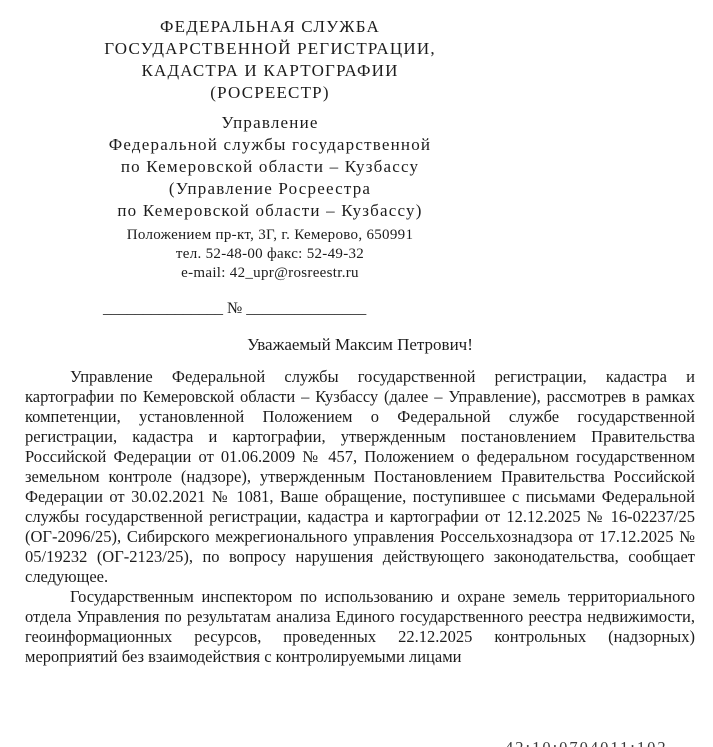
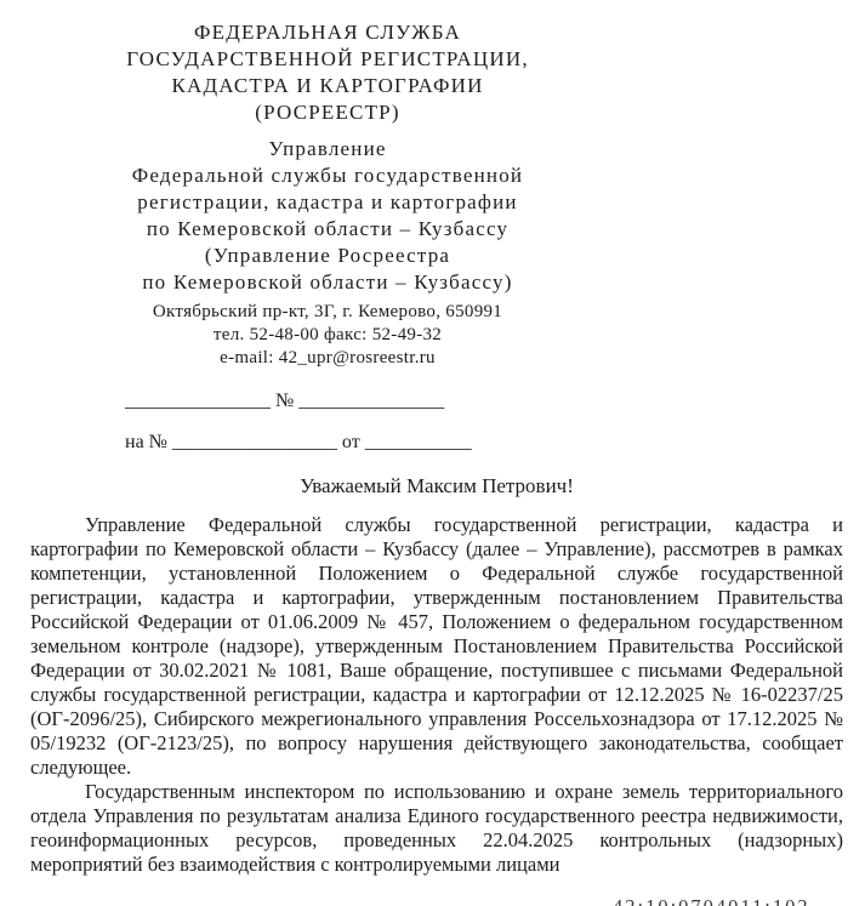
  ФЕДЕРАЛЬНАЯ СЛУЖБА
  ГОСУДАРСТВЕННОЙ РЕГИСТРАЦИИ,
  КАДАСТРА И КАРТОГРАФИИ
  (РОСРЕЕСТР)
  Управление
  Федеральной службы государственной
+ регистрации, кадастра и картографии
  по Кемеровской области – Кузбассу
  (Управление Росреестра
  по Кемеровской области – Кузбассу)
- Положением пр-кт, 3Г, г. Кемерово, 650991
+ Октябрьский пр-кт, 3Г, г. Кемерово, 650991
  тел. 52-48-00 факс: 52-49-32
  e-mail: 42_upr@rosreestr.ru
  _______________ № _______________
+ на № _________________ от ___________
  Уважаемый Максим Петрович!
  Управление Федеральной службы государственной регистрации, кадастра и картографии по Кемеровской области – Кузбассу (далее – Управление), рассмотрев в рамках компетенции, установленной Положением о Федеральной службе государственной регистрации, кадастра и картографии, утвержденным постановлением Правительства Российской Федерации от 01.06.2009 № 457, Положением о федеральном государственном земельном контроле (надзоре), утвержденным Постановлением Правительства Российской Федерации от 30.02.2021 № 1081, Ваше обращение, поступившее с письмами Федеральной службы государственной регистрации, кадастра и картографии от 12.12.2025 № 16-02237/25 (ОГ-2096/25), Сибирского межрегионального управления Россельхознадзора от 17.12.2025 № 05/19232 (ОГ-2123/25), по вопросу нарушения действующего законодательства, сообщает следующее.
- Государственным инспектором по использованию и охране земель территориального отдела Управления по результатам анализа Единого государственного реестра недвижимости, геоинформационных ресурсов, проведенных 22.12.2025 контрольных (надзорных) мероприятий без взаимодействия с контролируемыми лицами
+ Государственным инспектором по использованию и охране земель территориального отдела Управления по результатам анализа Единого государственного реестра недвижимости, геоинформационных ресурсов, проведенных 22.04.2025 контрольных (надзорных) мероприятий без взаимодействия с контролируемыми лицами
